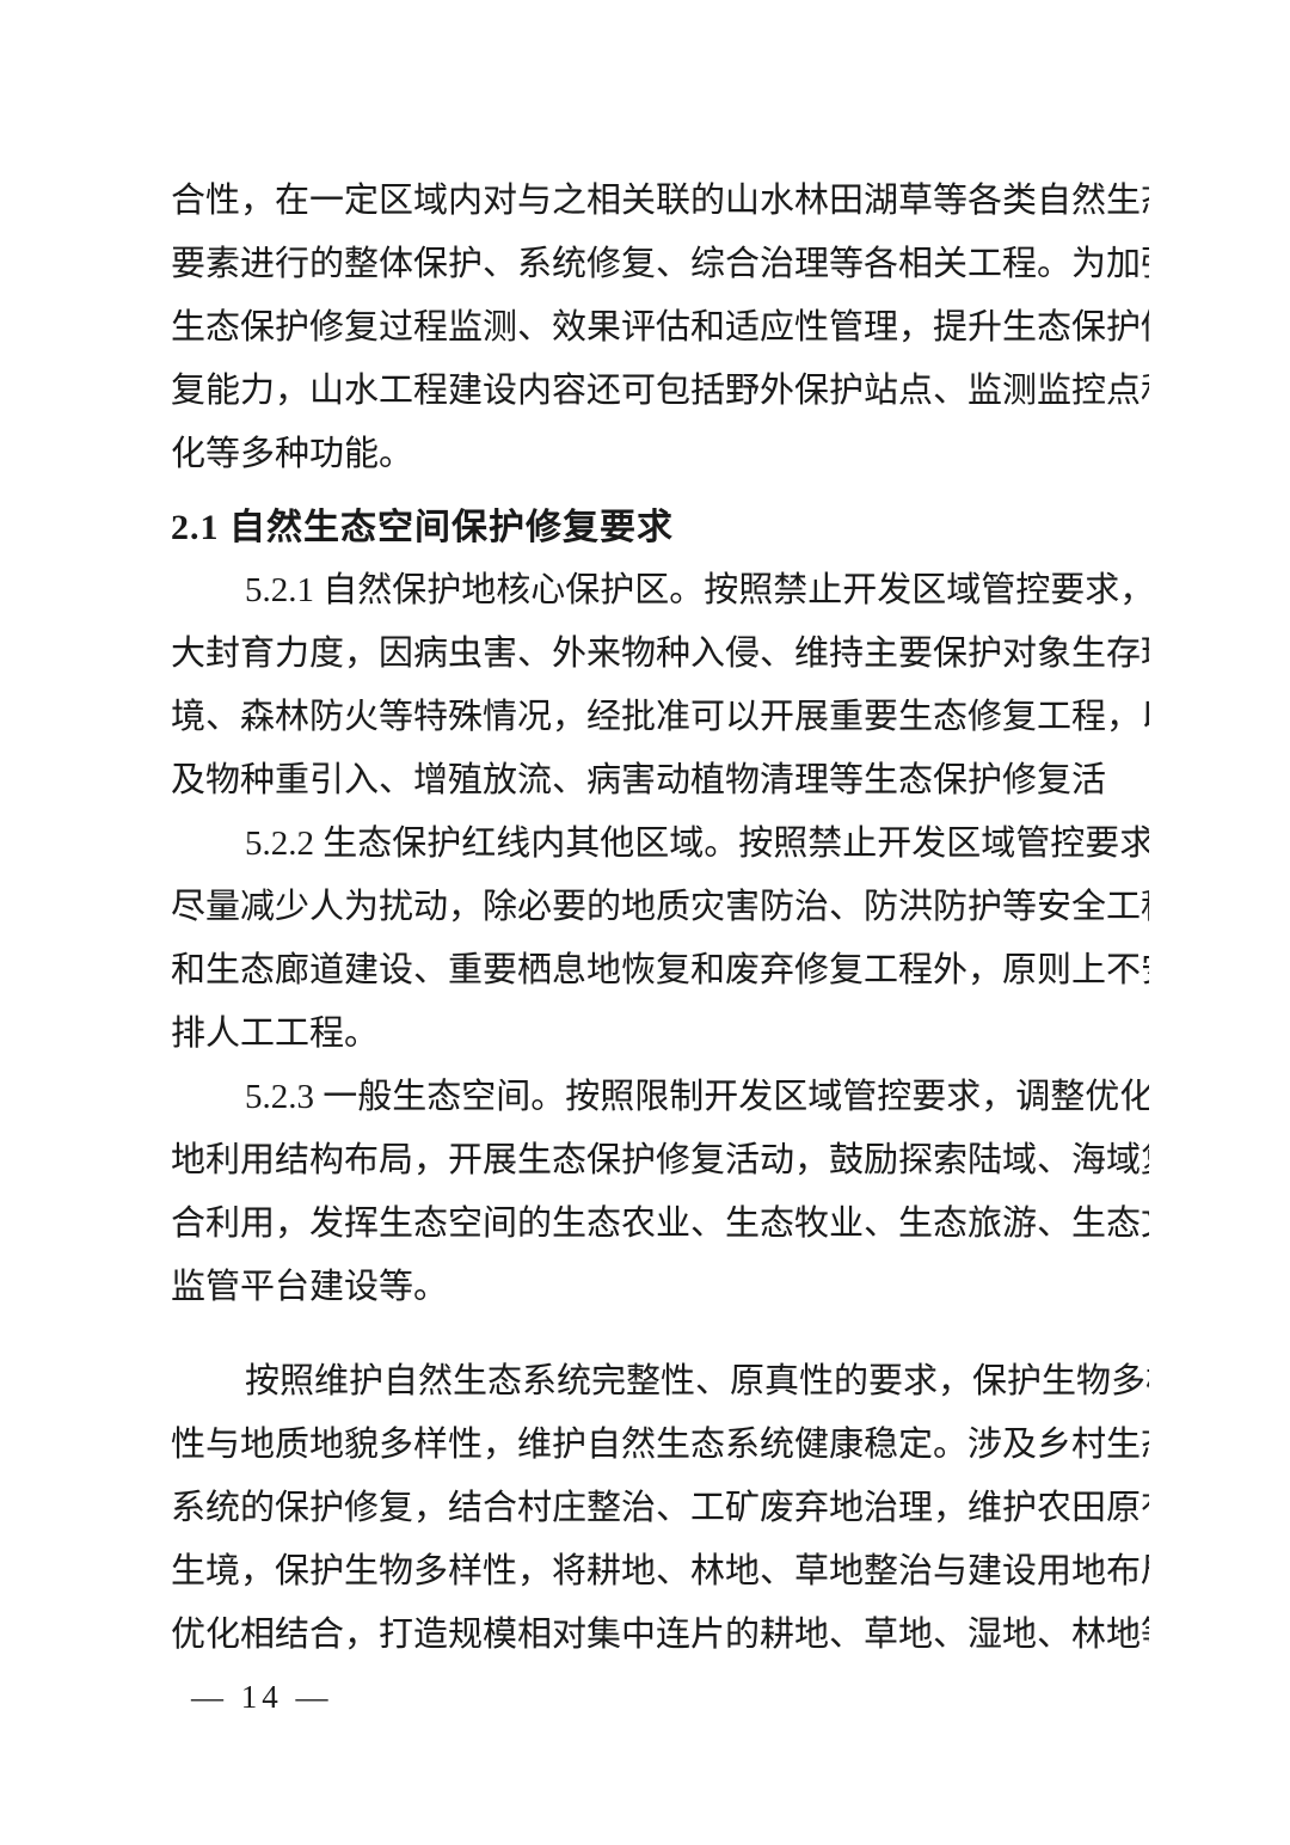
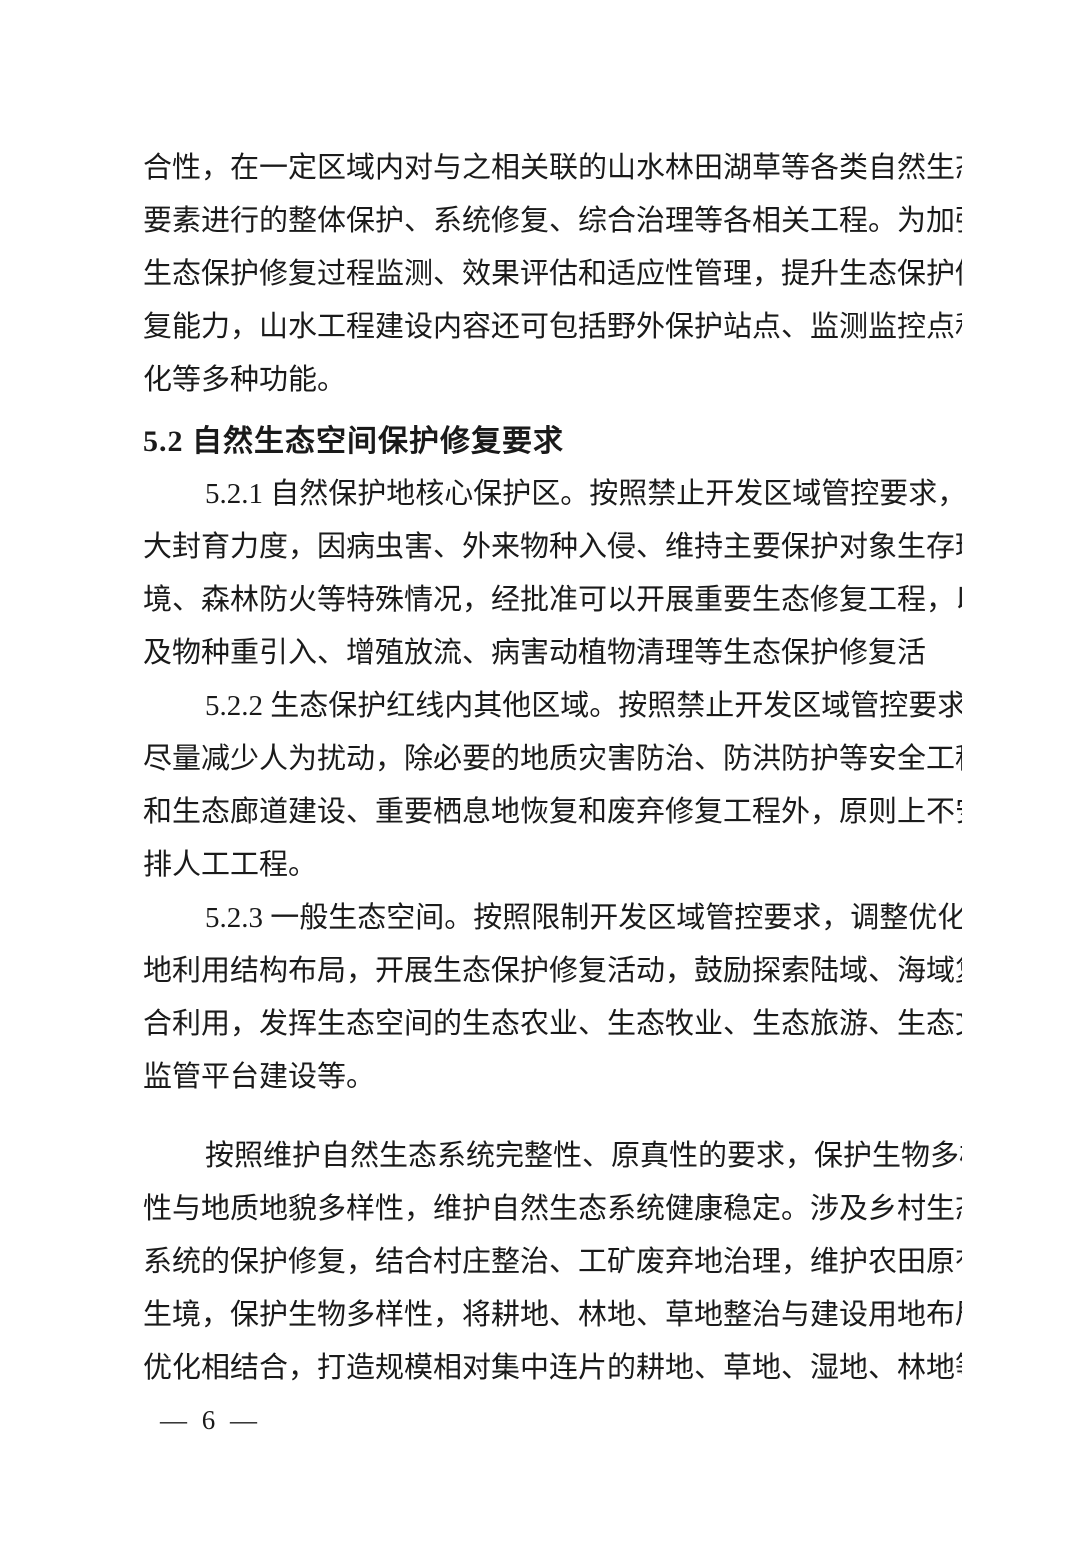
  合性，在一定区域内对与之相关联的山水林田湖草等各类自然生
  要素进行的整体保护、系统修复、综合治理等各相关工程。为加
  生态保护修复过程监测、效果评估和适应性管理，提升生态保护
  复能力，山水工程建设内容还可包括野外保护站点、监测监控点
  化等多种功能。
- 2.1 自然生态空间保护修复要求
+ 5.2 自然生态空间保护修复要求
  5.2.1 自然保护地核心保护区。按照禁止开发区域管控要求，
  大封育力度，因病虫害、外来物种入侵、维持主要保护对象生存
  境、森林防火等特殊情况，经批准可以开展重要生态修复工程，
  及物种重引入、增殖放流、病害动植物清理等生态保护修复活
  5.2.2 生态保护红线内其他区域。按照禁止开发区域管控要求
  尽量减少人为扰动，除必要的地质灾害防治、防洪防护等安全工
  和生态廊道建设、重要栖息地恢复和废弃修复工程外，原则上不
  排人工工程。
  5.2.3 一般生态空间。按照限制开发区域管控要求，调整优化
  地利用结构布局，开展生态保护修复活动，鼓励探索陆域、海域
  合利用，发挥生态空间的生态农业、生态牧业、生态旅游、生态
  监管平台建设等。
  按照维护自然生态系统完整性、原真性的要求，保护生物多
  性与地质地貌多样性，维护自然生态系统健康稳定。涉及乡村生
  系统的保护修复，结合村庄整治、工矿废弃地治理，维护农田原
  生境，保护生物多样性，将耕地、林地、草地整治与建设用地布
  优化相结合，打造规模相对集中连片的耕地、草地、湿地、林地
- — 14 —
+ — 6 —
